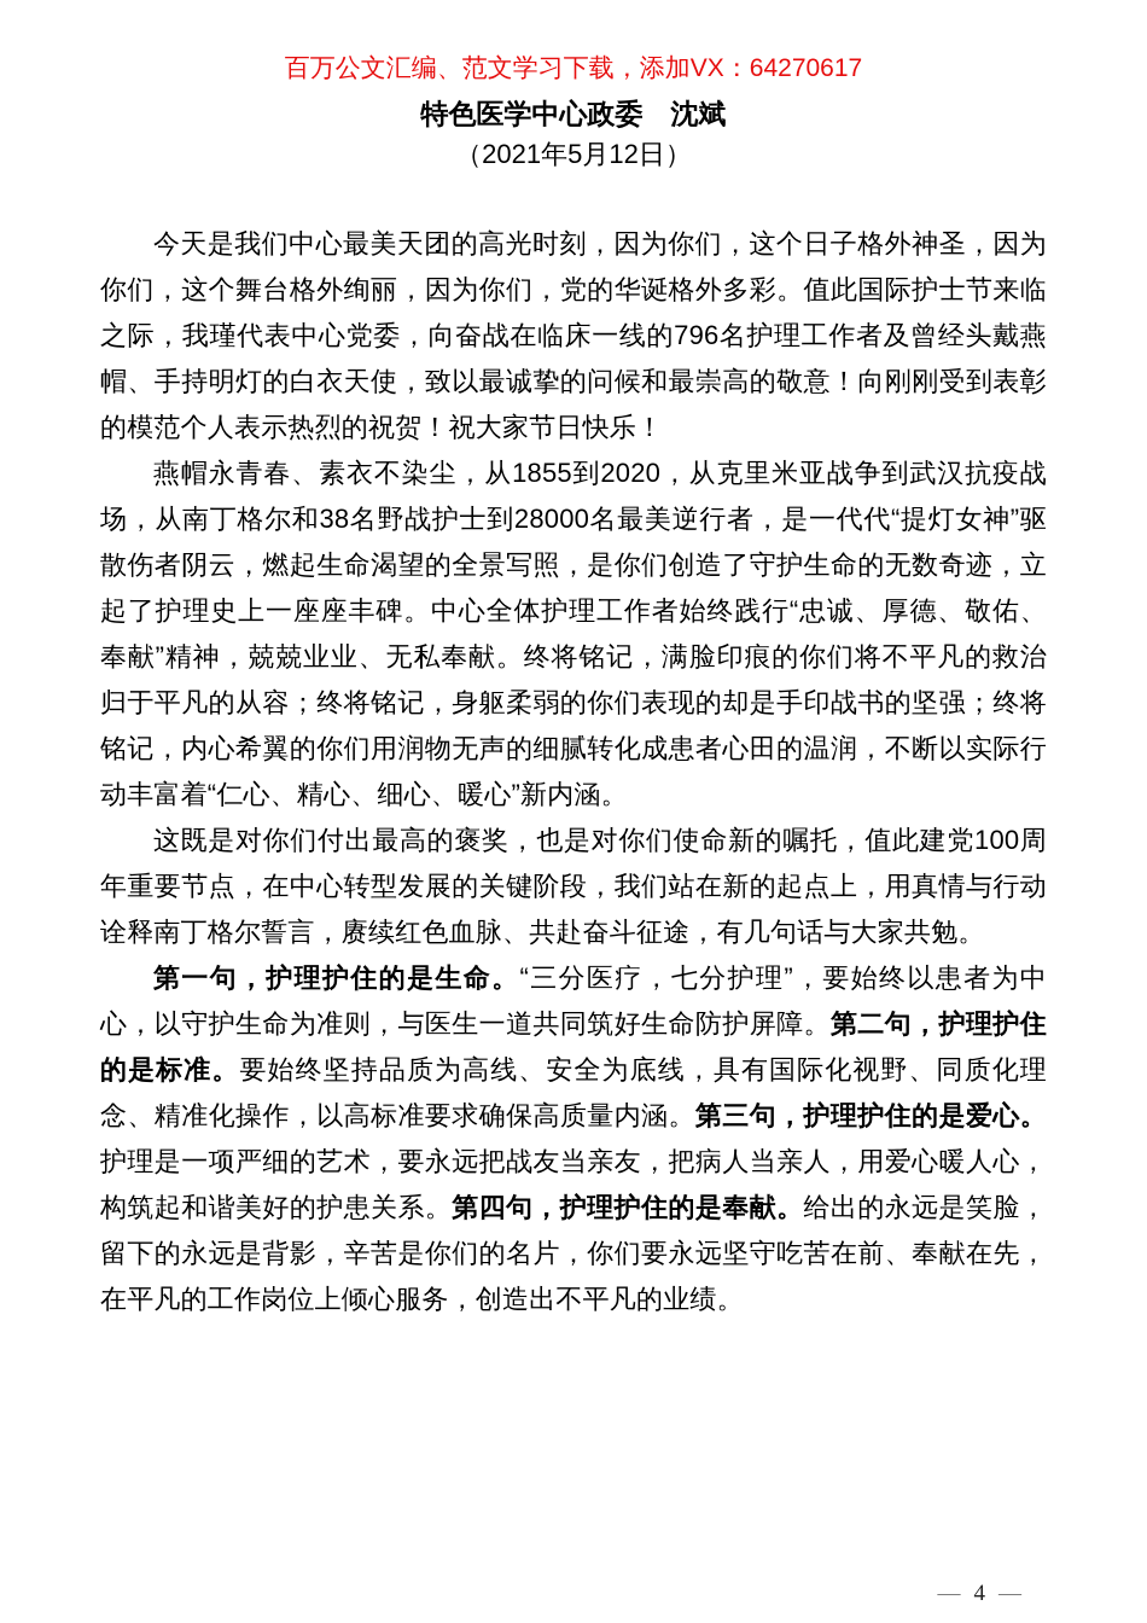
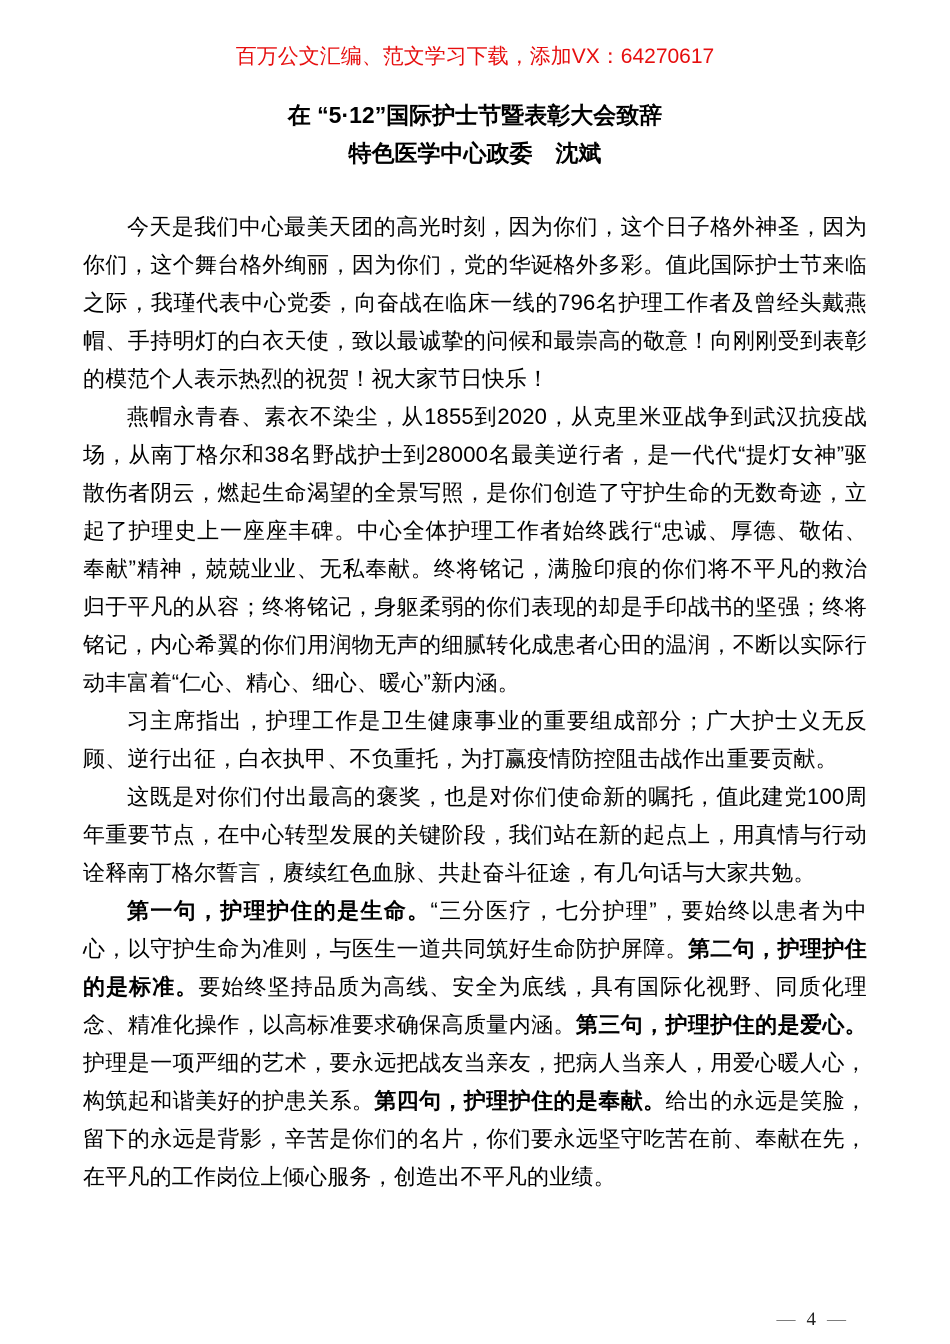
  百万公文汇编、范文学习下载，添加VX：64270617
+ 在 “5·12”国际护士节暨表彰大会致辞
  特色医学中心政委 沈斌
- （2021年5月12日）
  今天是我们中心最美天团的高光时刻，因为你们，这个日子格外神圣，因为你们，这个舞台格外绚丽，因为你们，党的华诞格外多彩。值此国际护士节来临之际，我瑾代表中心党委，向奋战在临床一线的796名护理工作者及曾经头戴燕帽、手持明灯的白衣天使，致以最诚挚的问候和最崇高的敬意！向刚刚受到表彰的模范个人表示热烈的祝贺！祝大家节日快乐！
  燕帽永青春、素衣不染尘，从1855到2020，从克里米亚战争到武汉抗疫战场，从南丁格尔和38名野战护士到28000名最美逆行者，是一代代“提灯女神”驱散伤者阴云，燃起生命渴望的全景写照，是你们创造了守护生命的无数奇迹，立起了护理史上一座座丰碑。中心全体护理工作者始终践行“忠诚、厚德、敬佑、奉献”精神，兢兢业业、无私奉献。终将铭记，满脸印痕的你们将不平凡的救治归于平凡的从容；终将铭记，身躯柔弱的你们表现的却是手印战书的坚强；终将铭记，内心希翼的你们用润物无声的细腻转化成患者心田的温润，不断以实际行动丰富着“仁心、精心、细心、暖心”新内涵。
+ 习主席指出，护理工作是卫生健康事业的重要组成部分；广大护士义无反顾、逆行出征，白衣执甲、不负重托，为打赢疫情防控阻击战作出重要贡献。
  这既是对你们付出最高的褒奖，也是对你们使命新的嘱托，值此建党100周年重要节点，在中心转型发展的关键阶段，我们站在新的起点上，用真情与行动诠释南丁格尔誓言，赓续红色血脉、共赴奋斗征途，有几句话与大家共勉。
  第一句，护理护住的是生命。“三分医疗，七分护理”，要始终以患者为中心，以守护生命为准则，与医生一道共同筑好生命防护屏障。第二句，护理护住的是标准。要始终坚持品质为高线、安全为底线，具有国际化视野、同质化理念、精准化操作，以高标准要求确保高质量内涵。第三句，护理护住的是爱心。护理是一项严细的艺术，要永远把战友当亲友，把病人当亲人，用爱心暖人心，构筑起和谐美好的护患关系。第四句，护理护住的是奉献。给出的永远是笑脸，留下的永远是背影，辛苦是你们的名片，你们要永远坚守吃苦在前、奉献在先，在平凡的工作岗位上倾心服务，创造出不平凡的业绩。
  —
  4
  —
